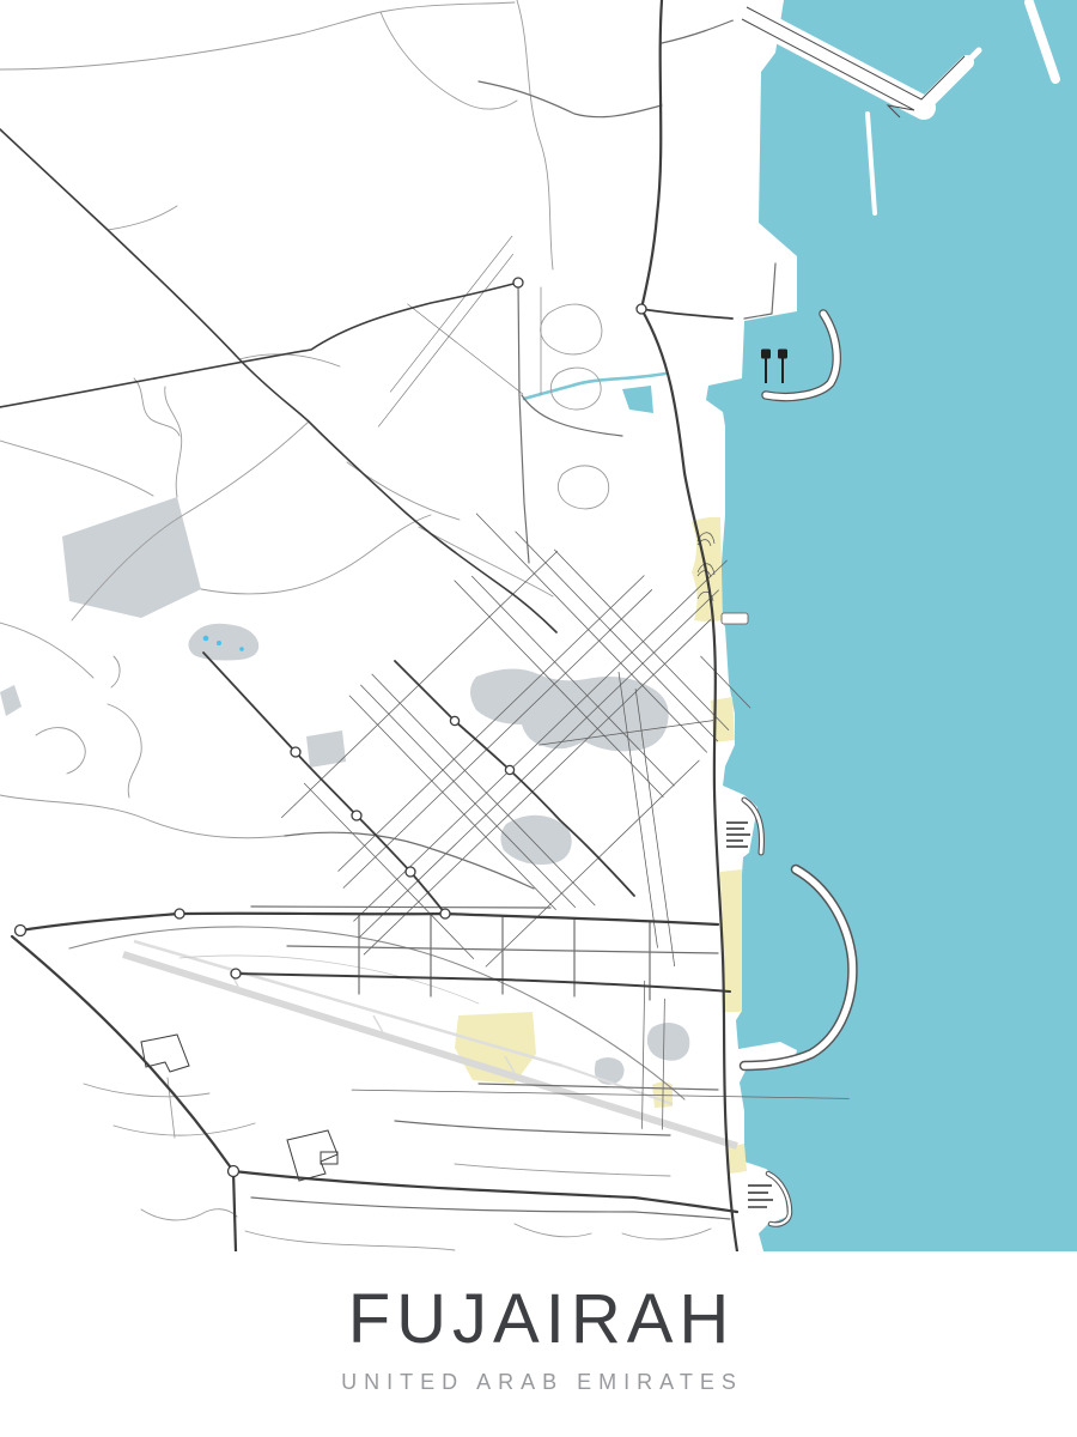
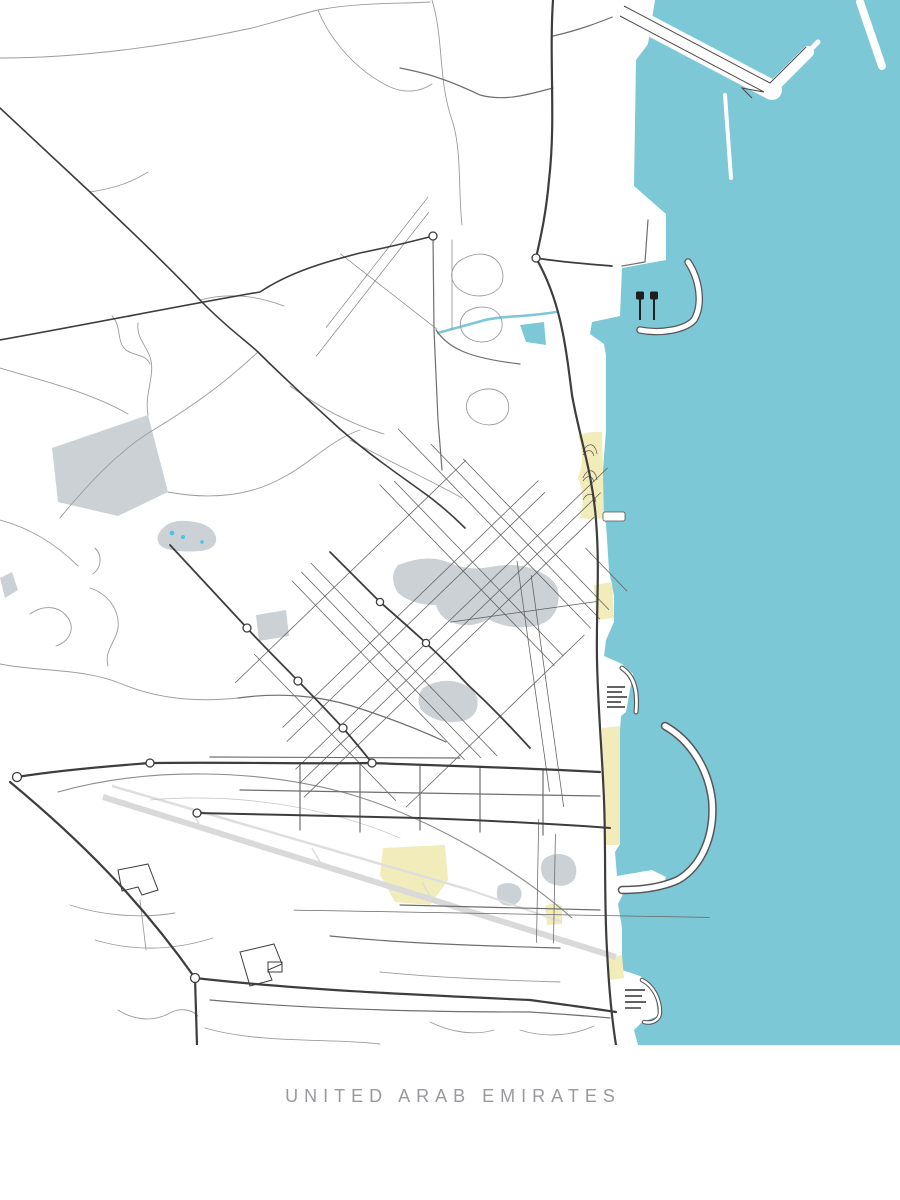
- FUJAIRAH
  UNITED ARAB EMIRATES
